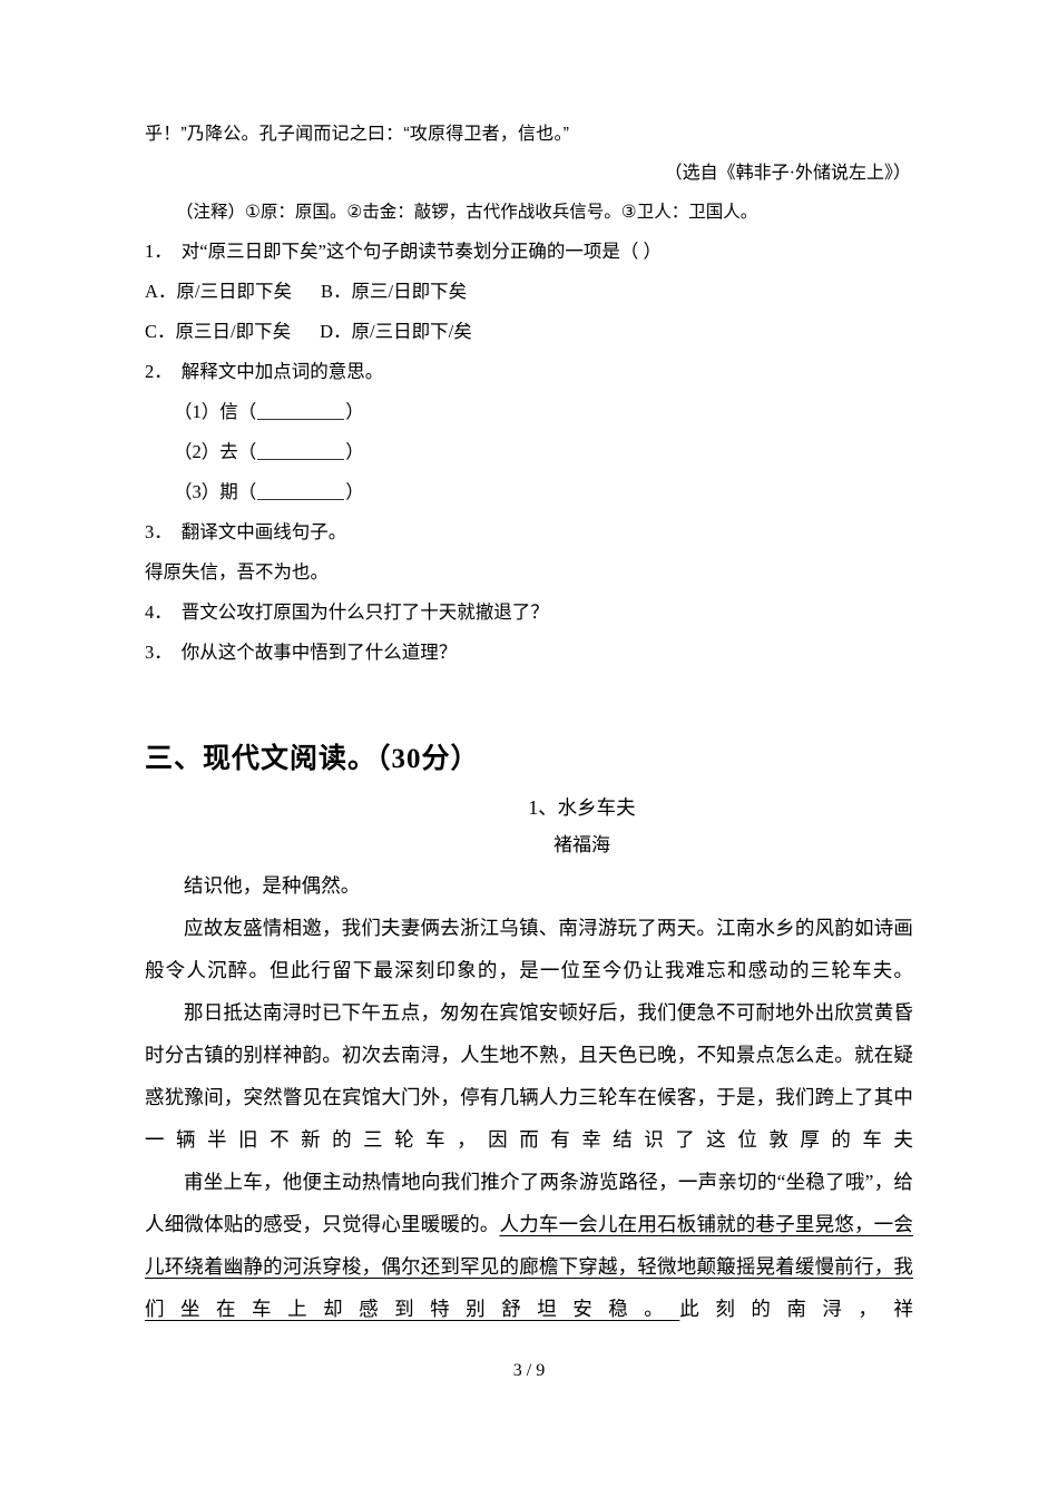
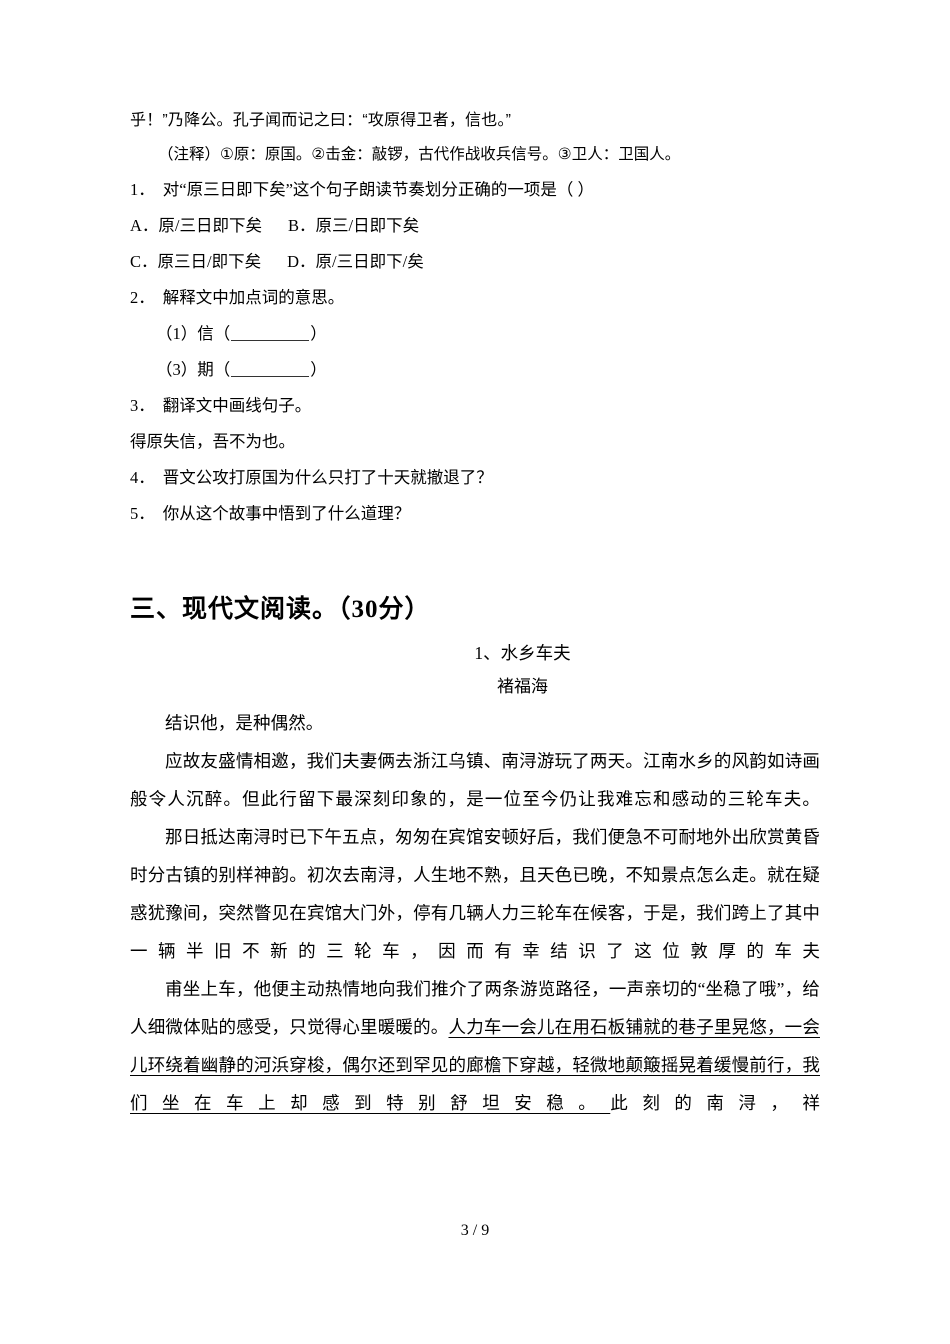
  乎！”乃降公。孔子闻而记之曰：“攻原得卫者，信也。”
- （选自《韩非子·外储说左上》）
  （注释）①原：原国。②击金：敲锣，古代作战收兵信号。③卫人：卫国人。
  1． 对“原三日即下矣”这个句子朗读节奏划分正确的一项是（ ）
  A．原/三日即下矣 B．原三/日即下矣
  C．原三日/即下矣 D．原/三日即下/矣
  2． 解释文中加点词的意思。
  （1）信（ ）
- （2）去（ ）
  （3）期（ ）
  3． 翻译文中画线句子。
  得原失信，吾不为也。
  4． 晋文公攻打原国为什么只打了十天就撤退了？
- 3． 你从这个故事中悟到了什么道理？
+ 5． 你从这个故事中悟到了什么道理？
  三、现代文阅读。（30分）
  1、水乡车夫
  褚福海
  结识他，是种偶然。
  应故友盛情相邀，我们夫妻俩去浙江乌镇、南浔游玩了两天。江南水乡的风韵如诗画般令人沉醉。但此行留下最深刻印象的，是一位至今仍让我难忘和感动的三轮车夫。
  那日抵达南浔时已下午五点，匆匆在宾馆安顿好后，我们便急不可耐地外出欣赏黄昏时分古镇的别样神韵。初次去南浔，人生地不熟，且天色已晚，不知景点怎么走。就在疑惑犹豫间，突然瞥见在宾馆大门外，停有几辆人力三轮车在候客，于是，我们跨上了其中一辆半旧不新的三轮车，因而有幸结识了这位敦厚的车夫
  甫坐上车，他便主动热情地向我们推介了两条游览路径，一声亲切的“坐稳了哦”，给人细微体贴的感受，只觉得心里暖暖的。人力车一会儿在用石板铺就的巷子里晃悠，一会儿环绕着幽静的河浜穿梭，偶尔还到罕见的廊檐下穿越，轻微地颠簸摇晃着缓慢前行，我们坐在车上却感到特别舒坦安稳。此刻的南浔，祥
  3 / 9
